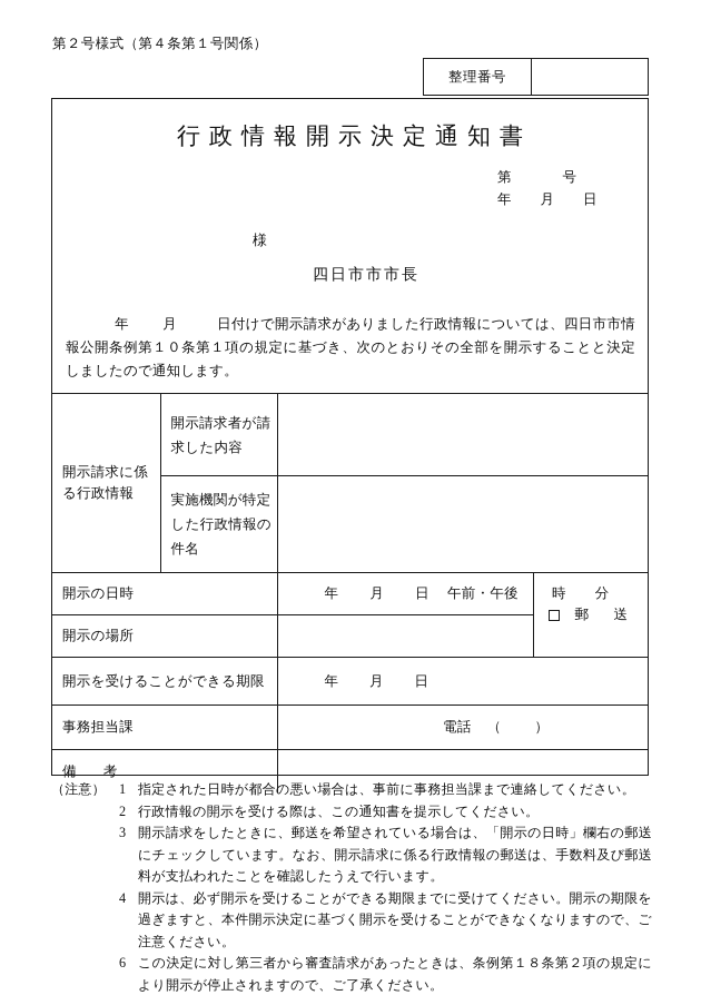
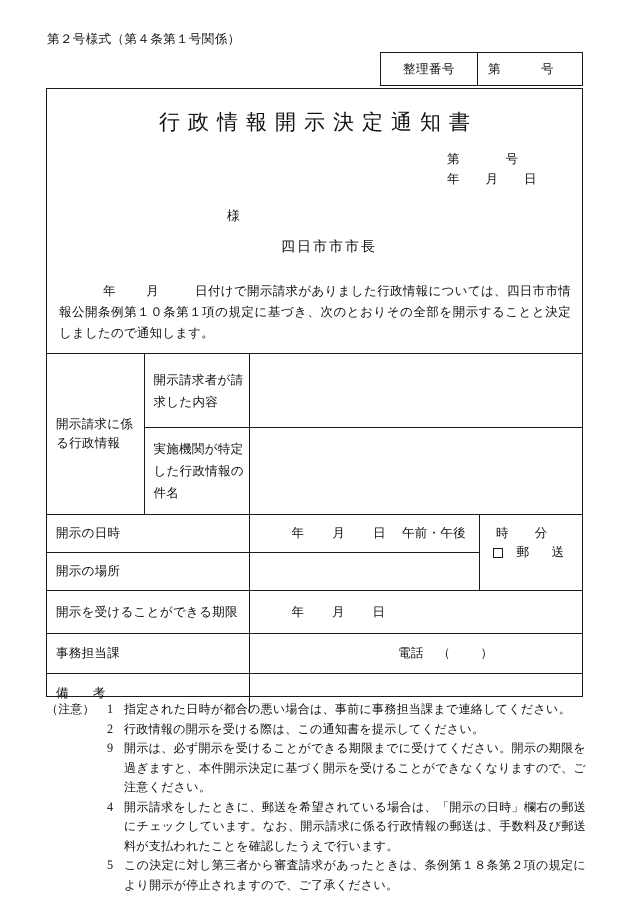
  第２号様式（第４条第１号関係）
  整理番号
+ 第
+ 号
  行政情報開示決定通知書
  第 号
  年 月 日
  様
  四日市市市長
  年 月 日付けで開示請求がありました行政情報については、四日市市情報公開条例第１０条第１項の規定に基づき、次のとおりその全部を開示することと決定しましたので通知します。
  開示請求に係る行政情報	開示請求者が請求した内容
  実施機関が特定した行政情報の件名
  開示の日時	年 月 日 午前・午後 時 分	郵 送
  開示の場所
  開示を受けることができる期限	年 月 日
  事務担当課	電話 （ ）
  備 考
  （注意）
  1
  指定された日時が都合の悪い場合は、事前に事務担当課まで連絡してください。
  2
  行政情報の開示を受ける際は、この通知書を提示してください。
- 3
+ 9
- 開示請求をしたときに、郵送を希望されている場合は、「開示の日時」欄右の郵送にチェックしています。なお、開示請求に係る行政情報の郵送は、手数料及び郵送料が支払われたことを確認したうえで行います。
+ 開示は、必ず開示を受けることができる期限までに受けてください。開示の期限を過ぎますと、本件開示決定に基づく開示を受けることができなくなりますので、ご注意ください。
  4
- 開示は、必ず開示を受けることができる期限までに受けてください。開示の期限を過ぎますと、本件開示決定に基づく開示を受けることができなくなりますので、ご注意ください。
+ 開示請求をしたときに、郵送を希望されている場合は、「開示の日時」欄右の郵送にチェックしています。なお、開示請求に係る行政情報の郵送は、手数料及び郵送料が支払われたことを確認したうえで行います。
- 6
+ 5
  この決定に対し第三者から審査請求があったときは、条例第１８条第２項の規定により開示が停止されますので、ご了承ください。
